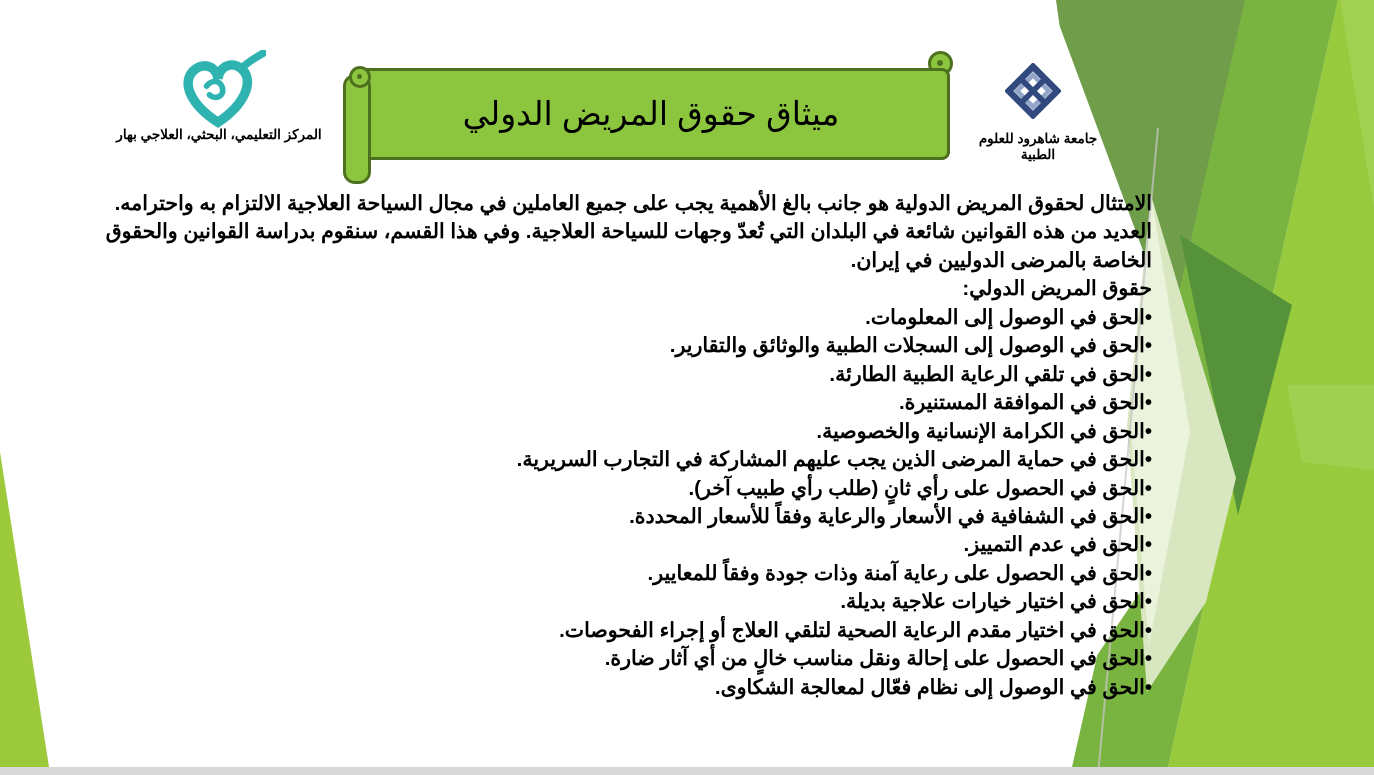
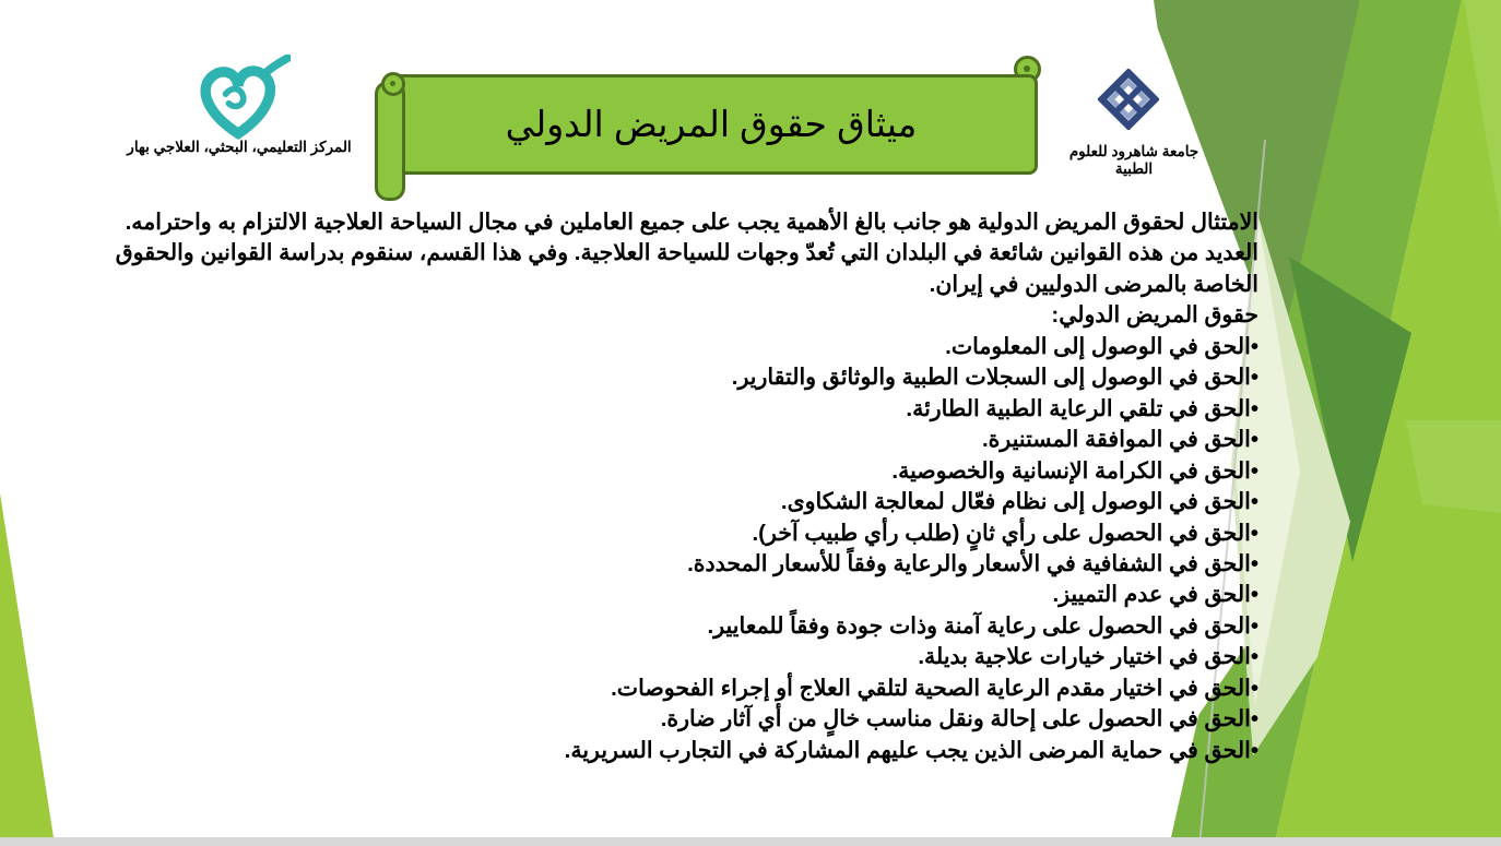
  ميثاق حقوق المريض الدولي
  المركز التعليمي، البحثي، العلاجي بهار
  جامعة شاهرود للعلوم الطبية
  الامتثال لحقوق المريض الدولية هو جانب بالغ الأهمية يجب على جميع العاملين في مجال السياحة العلاجية الالتزام به واحترامه.
  العديد من هذه القوانين شائعة في البلدان التي تُعدّ وجهات للسياحة العلاجية. وفي هذا القسم، سنقوم بدراسة القوانين والحقوق
  الخاصة بالمرضى الدوليين في إيران.
  حقوق المريض الدولي:
  •الحق في الوصول إلى المعلومات.
  •الحق في الوصول إلى السجلات الطبية والوثائق والتقارير.
  •الحق في تلقي الرعاية الطبية الطارئة.
  •الحق في الموافقة المستنيرة.
  •الحق في الكرامة الإنسانية والخصوصية.
- •الحق في حماية المرضى الذين يجب عليهم المشاركة في التجارب السريرية.
+ •الحق في الوصول إلى نظام فعّال لمعالجة الشكاوى.
  •الحق في الحصول على رأي ثانٍ (طلب رأي طبيب آخر).
  •الحق في الشفافية في الأسعار والرعاية وفقاً للأسعار المحددة.
  •الحق في عدم التمييز.
  •الحق في الحصول على رعاية آمنة وذات جودة وفقاً للمعايير.
  •الحق في اختيار خيارات علاجية بديلة.
  •الحق في اختيار مقدم الرعاية الصحية لتلقي العلاج أو إجراء الفحوصات.
  •الحق في الحصول على إحالة ونقل مناسب خالٍ من أي آثار ضارة.
- •الحق في الوصول إلى نظام فعّال لمعالجة الشكاوى.
+ •الحق في حماية المرضى الذين يجب عليهم المشاركة في التجارب السريرية.
